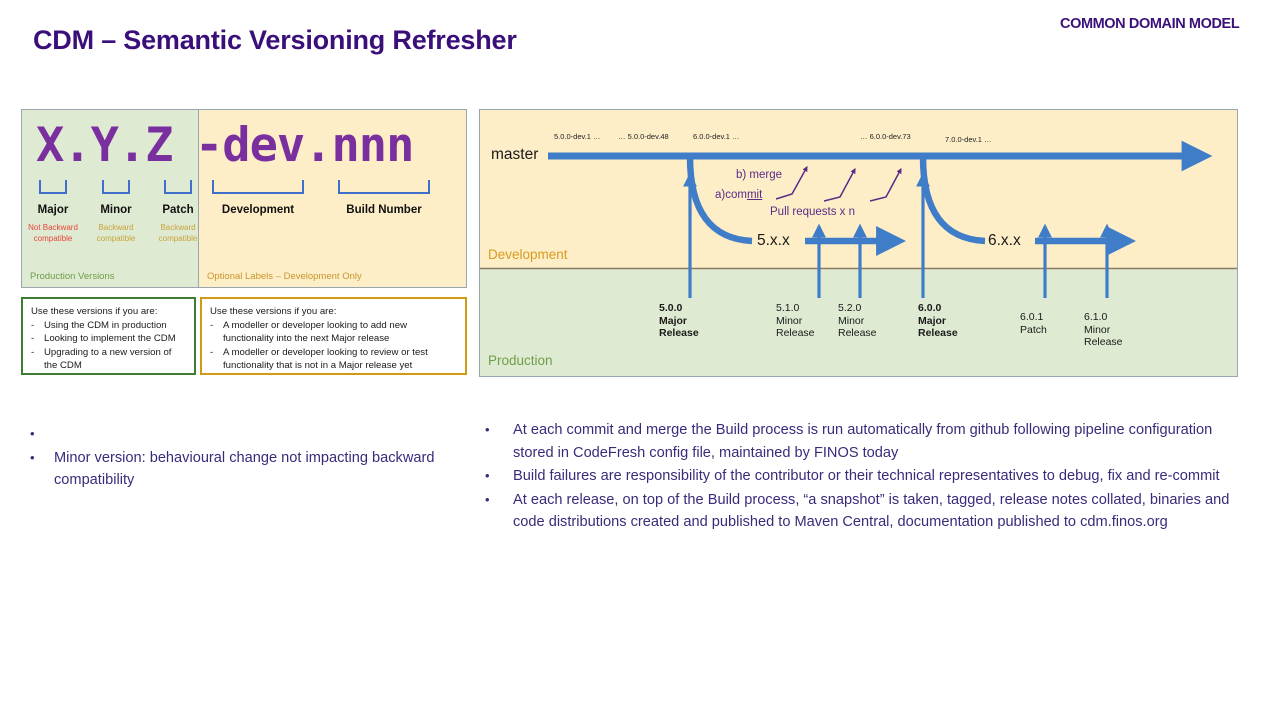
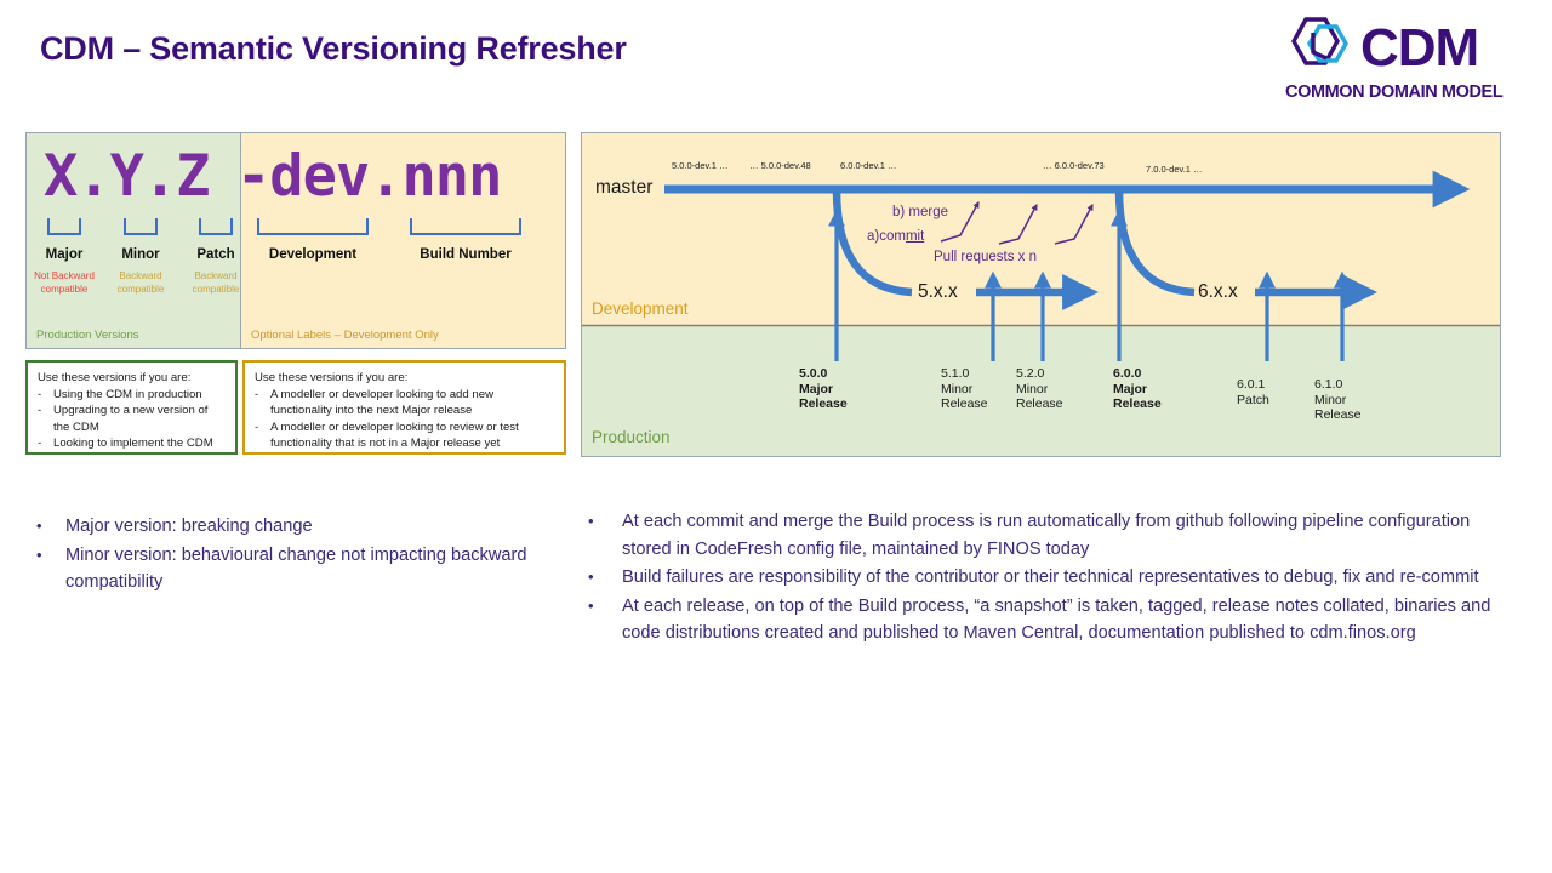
  CDM – Semantic Versioning Refresher
+ CDM
  COMMON DOMAIN MODEL
  X.Y.Z
  Major
  Minor
  Patch
  Not Backward compatible
  Backward compatible
  Backward compatible
  Production Versions
  -dev.nnn
  Development
  Build Number
  Optional Labels – Development Only
  Use these versions if you are:
  -
  Using the CDM in production
  -
- Looking to implement the CDM
+ Upgrading to a new version of the CDM
  -
- Upgrading to a new version of the CDM
+ Looking to implement the CDM
  Use these versions if you are:
  -
  A modeller or developer looking to add new functionality into the next Major release
  -
  A modeller or developer looking to review or test functionality that is not in a Major release yet
  master
  5.0.0-dev.1 …
  … 5.0.0-dev.48
  6.0.0-dev.1 …
  … 6.0.0-dev.73
  7.0.0-dev.1 …
  5.x.x
  6.x.x
  b) merge
  a)commit
  Pull requests x n
  Development
  Production
  5.0.0
  Major
  Release
  5.1.0
  Minor
  Release
  5.2.0
  Minor
  Release
  6.0.0
  Major
  Release
  6.0.1
  Patch
  6.1.0
  Minor
  Release
  •
+ Major version: breaking change
  •
  Minor version: behavioural change not impacting backward compatibility
  •
  At each commit and merge the Build process is run automatically from github following pipeline configuration stored in CodeFresh config file, maintained by FINOS today
  •
  Build failures are responsibility of the contributor or their technical representatives to debug, fix and re-commit
  •
  At each release, on top of the Build process, “a snapshot” is taken, tagged, release notes collated, binaries and code distributions created and published to Maven Central, documentation published to cdm.finos.org
